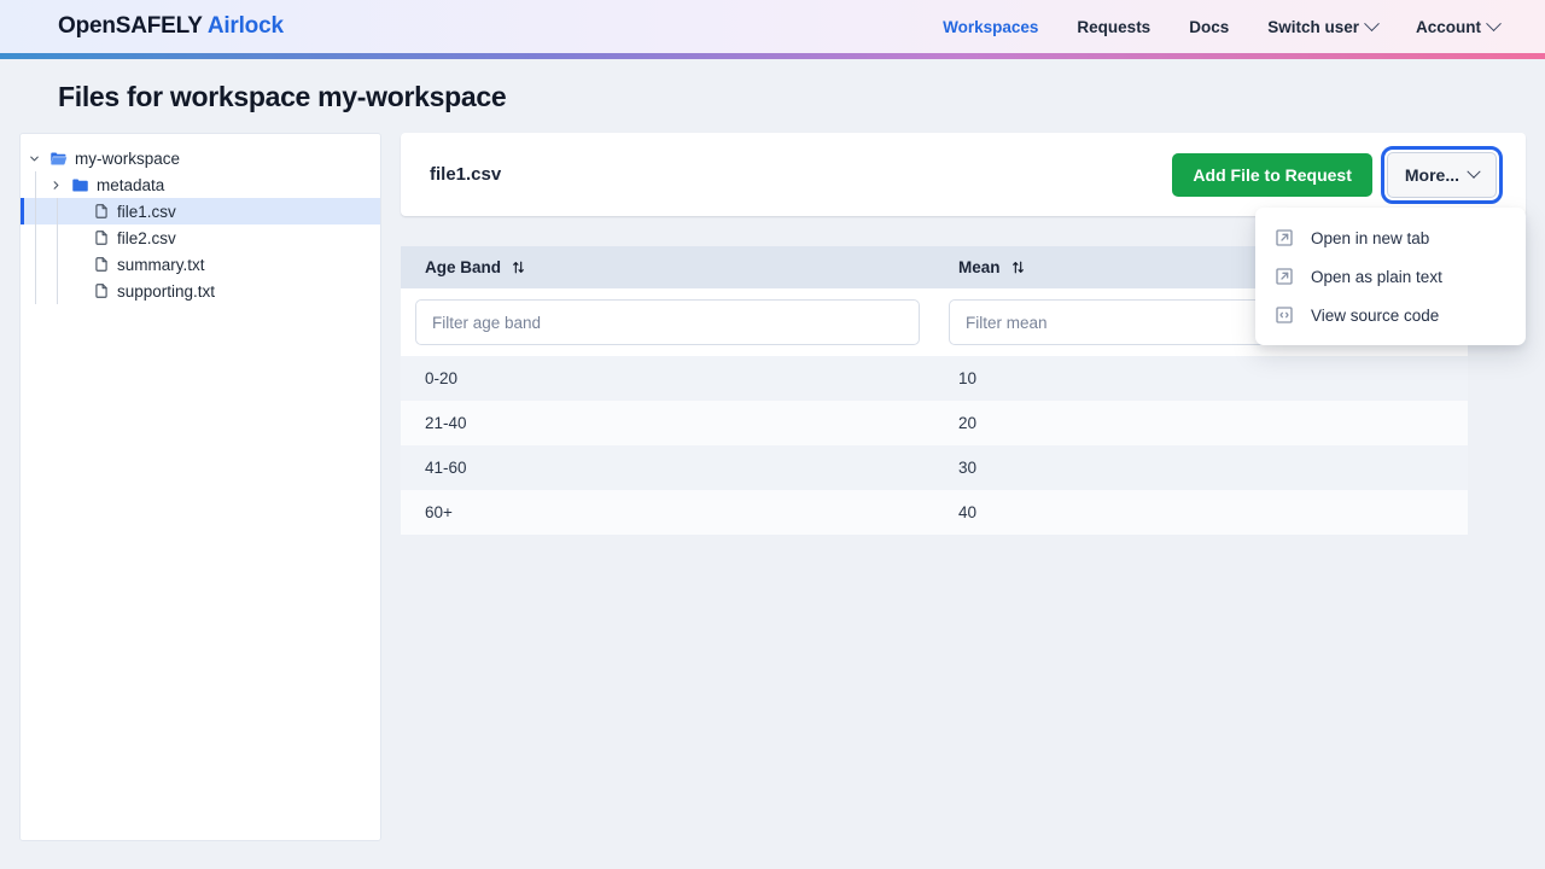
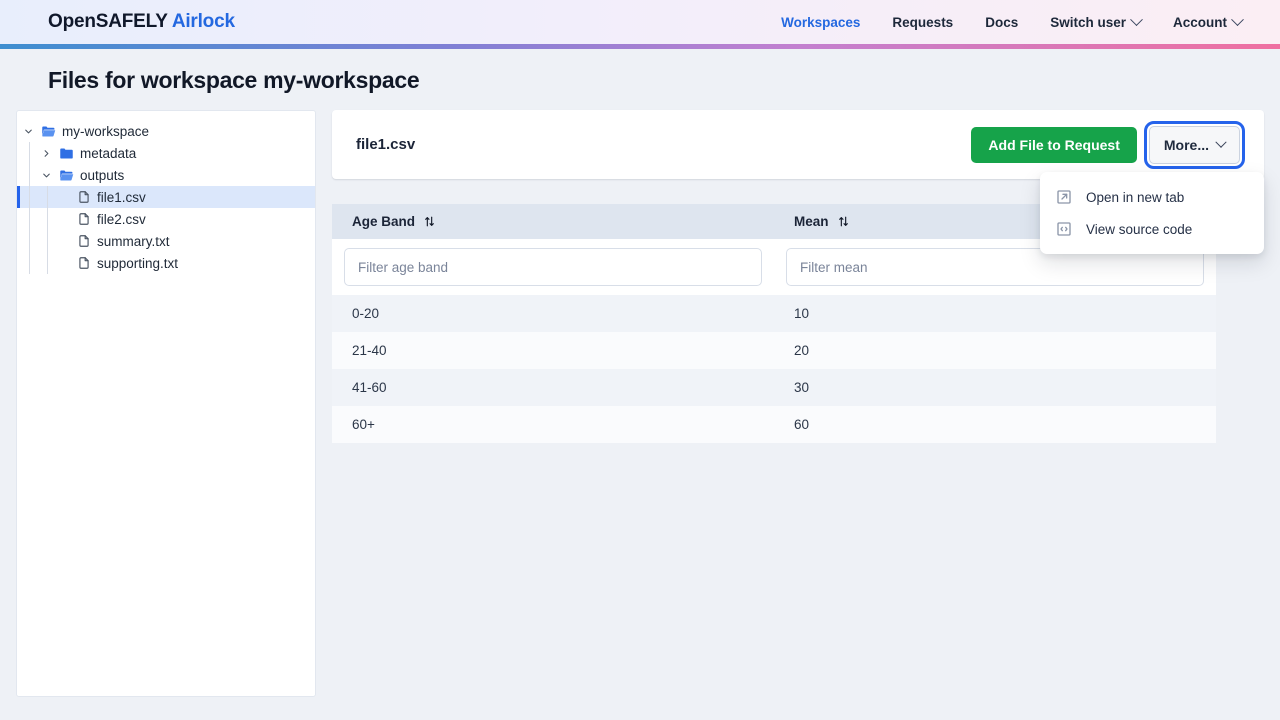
  OpenSAFELY Airlock
  Workspaces
  Requests
  Docs
  Switch user
  Account
  Files for workspace my-workspace
  my-workspace
  metadata
+ outputs
  file1.csv
  file2.csv
  summary.txt
  supporting.txt
  file1.csv
  Add File to Request
  More...
  Open in new tab
- Open as plain text
  View source code
  Age Band	Mean
  Filter age band	Filter mean
  0-20	10
  21-40	20
  41-60	30
- 60+	40
+ 60+	60
